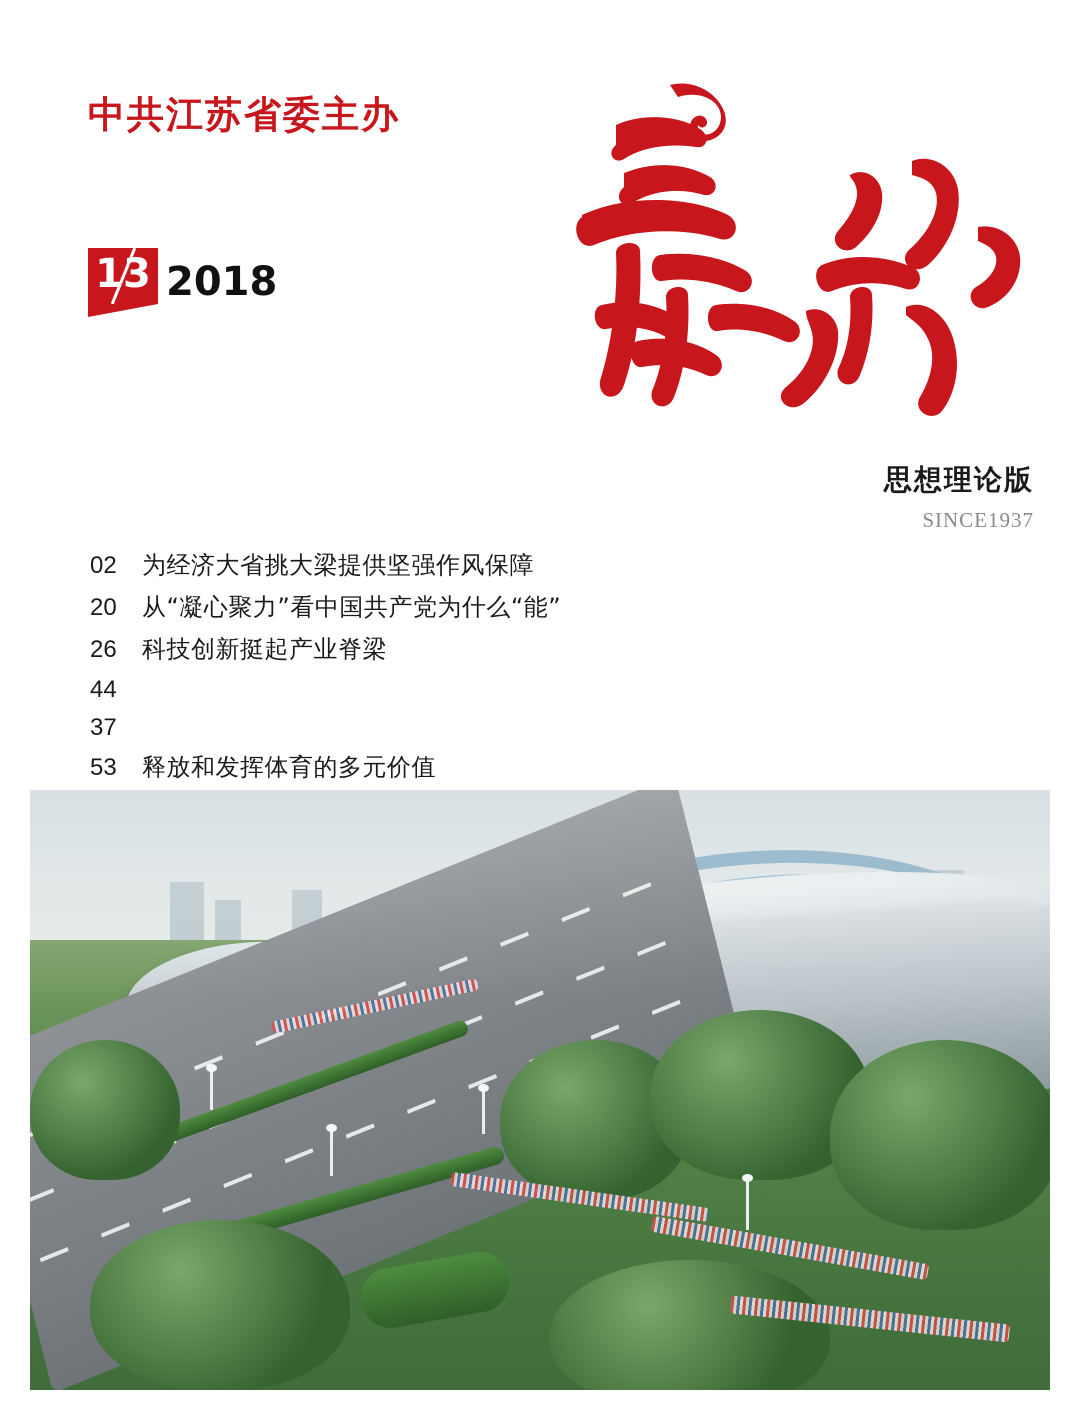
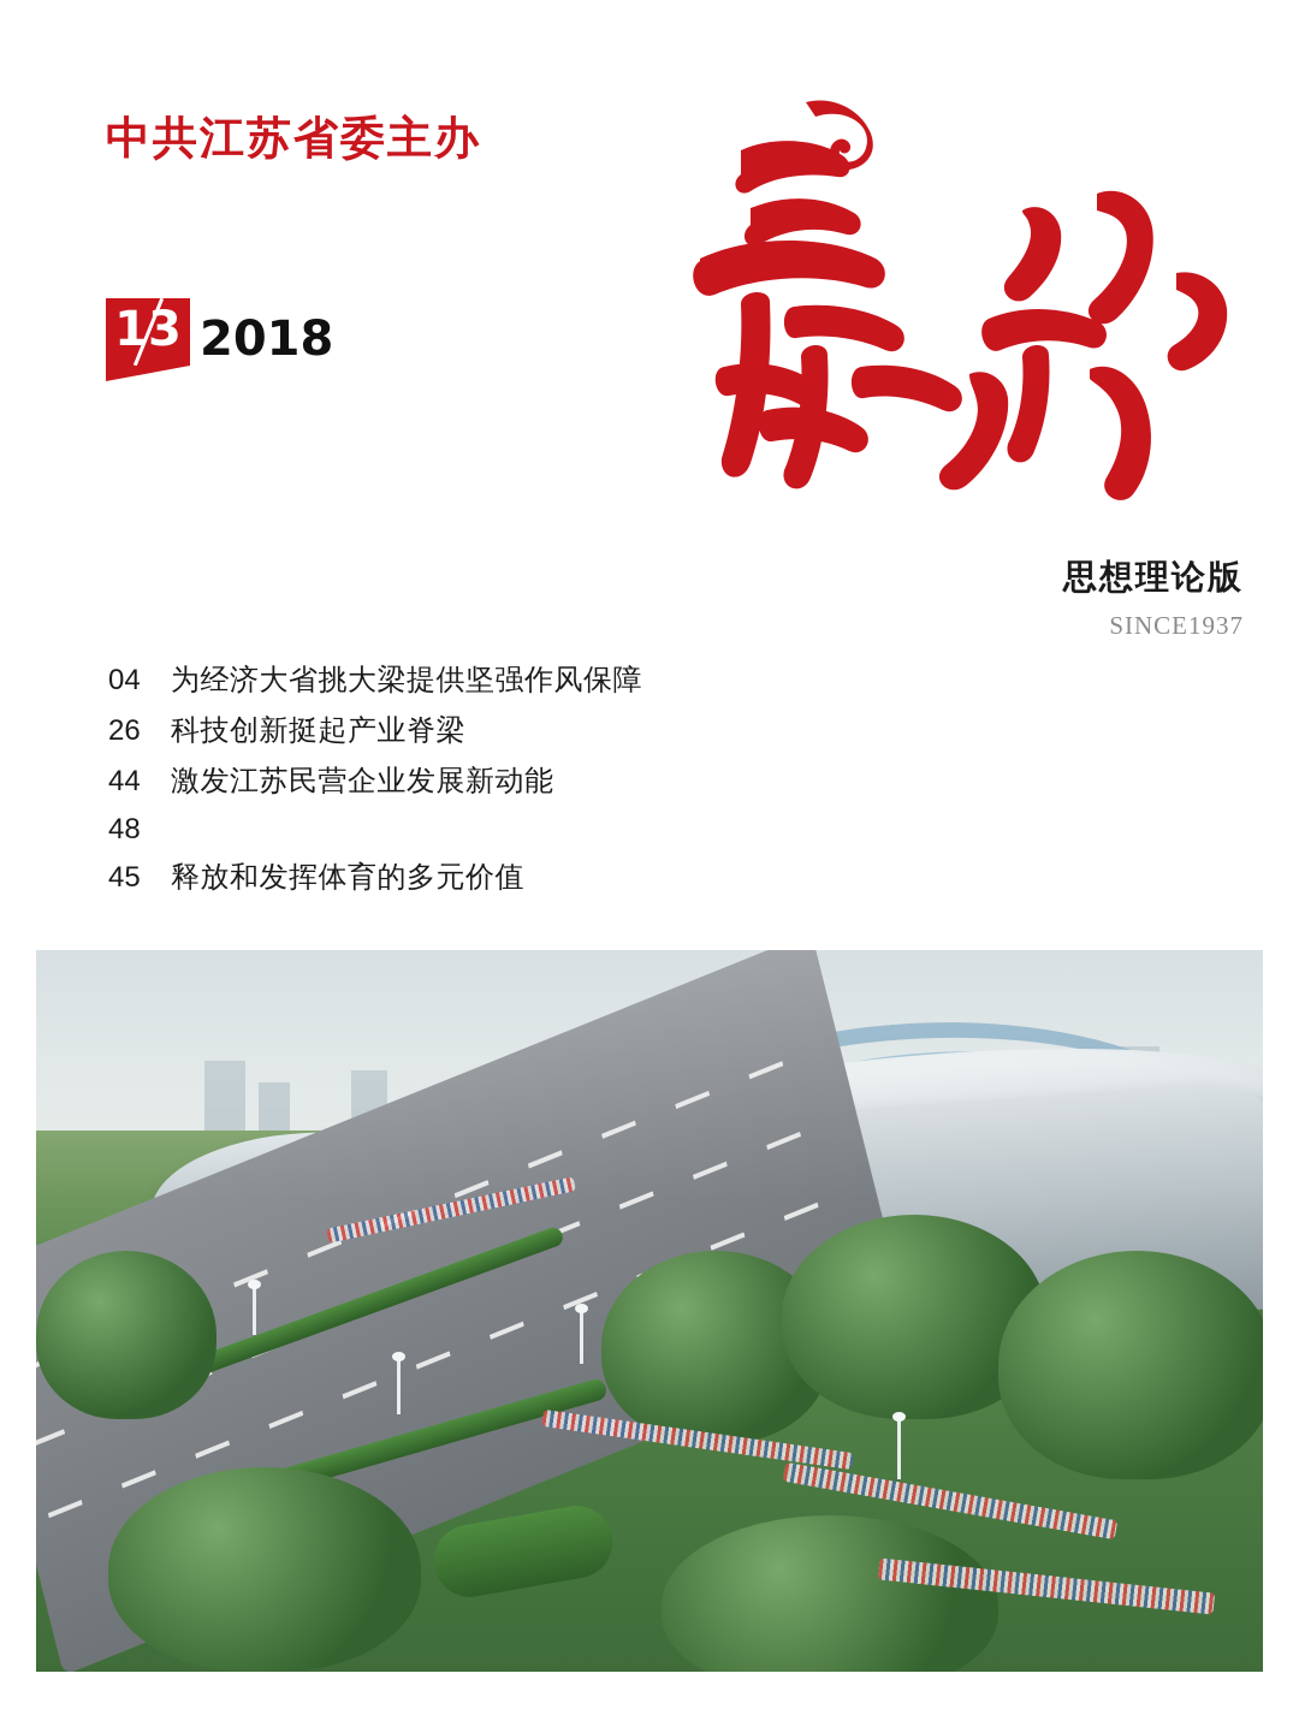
  中共江苏省委主办
  13
  2018
  思想理论版
  SINCE1937
- 02
+ 04
  为经济大省挑大梁提供坚强作风保障
- 20
- 从“凝心聚力”看中国共产党为什么“能”
  26
  科技创新挺起产业脊梁
  44
+ 激发江苏民营企业发展新动能
- 37
+ 48
- 53
+ 45
  释放和发挥体育的多元价值
